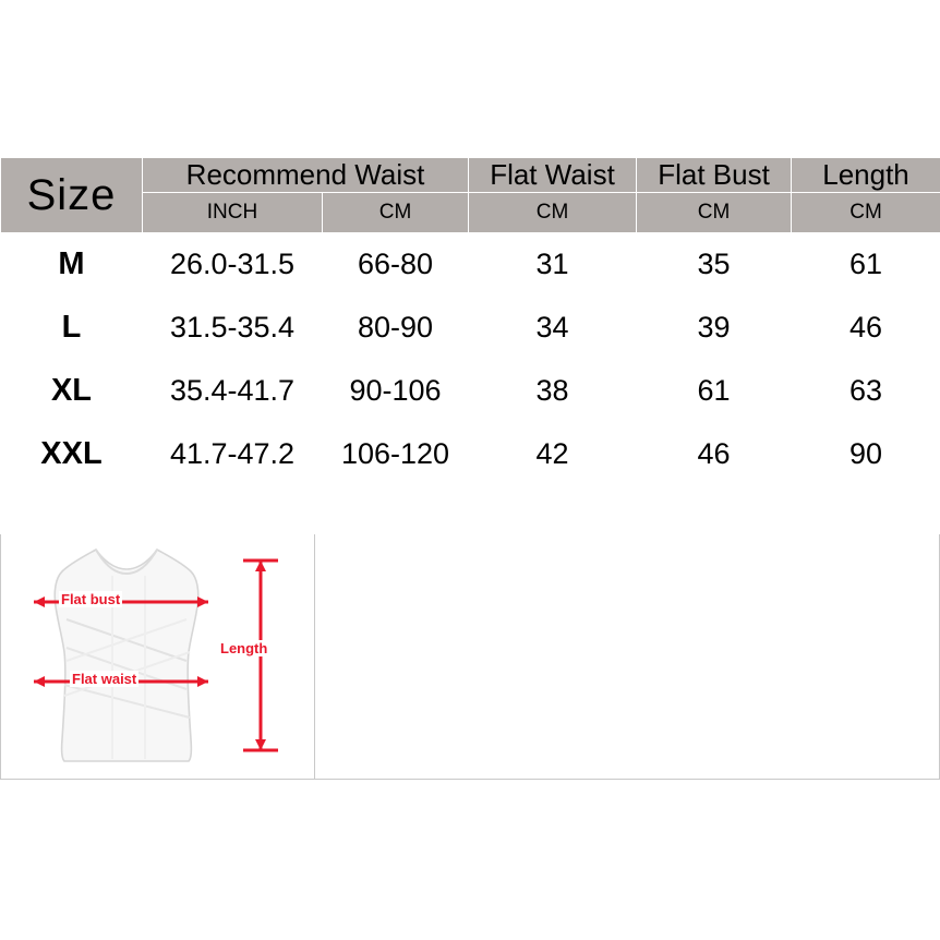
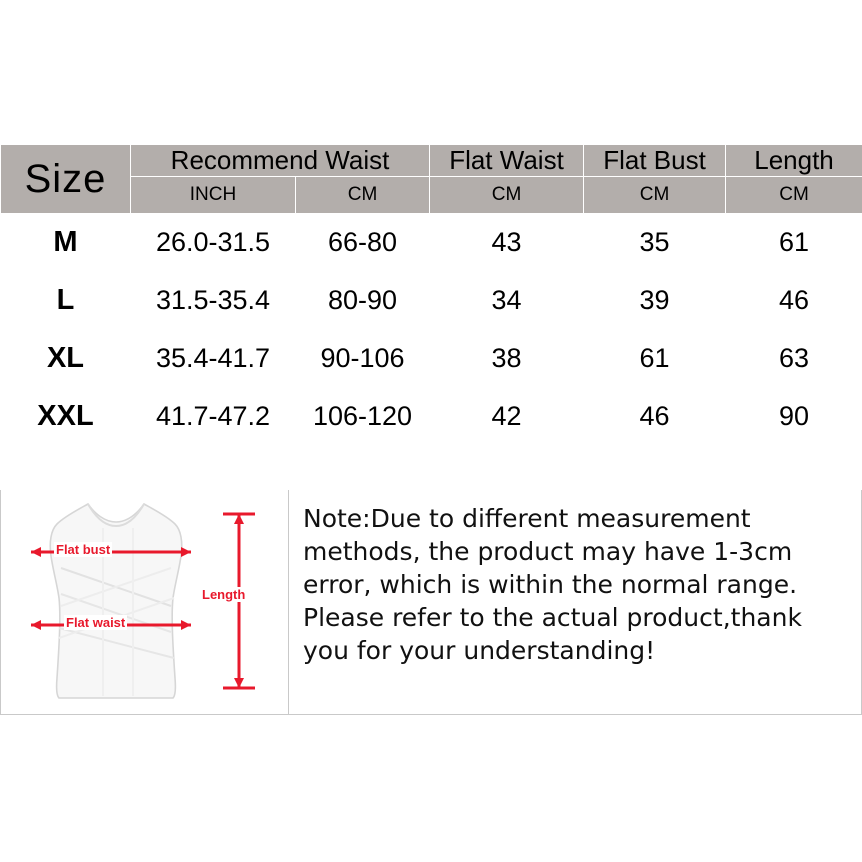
  Size	Recommend Waist	Flat Waist	Flat Bust	Length
  INCH	CM	CM	CM	CM
- M	26.0-31.5	66-80	31	35	61
+ M	26.0-31.5	66-80	43	35	61
  L	31.5-35.4	80-90	34	39	46
  XL	35.4-41.7	90-106	38	61	63
  XXL	41.7-47.2	106-120	42	46	90
+ Note:Due to different measurement methods, the product may have 1-3cm error, which is within the normal range. Please refer to the actual product,thank you for your understanding!
  Flat bust
  Flat waist
  Length
